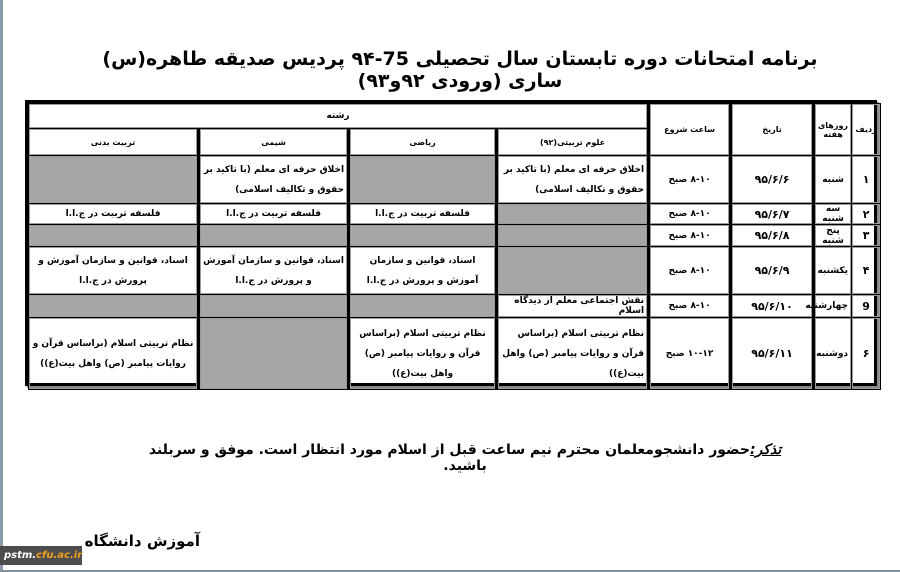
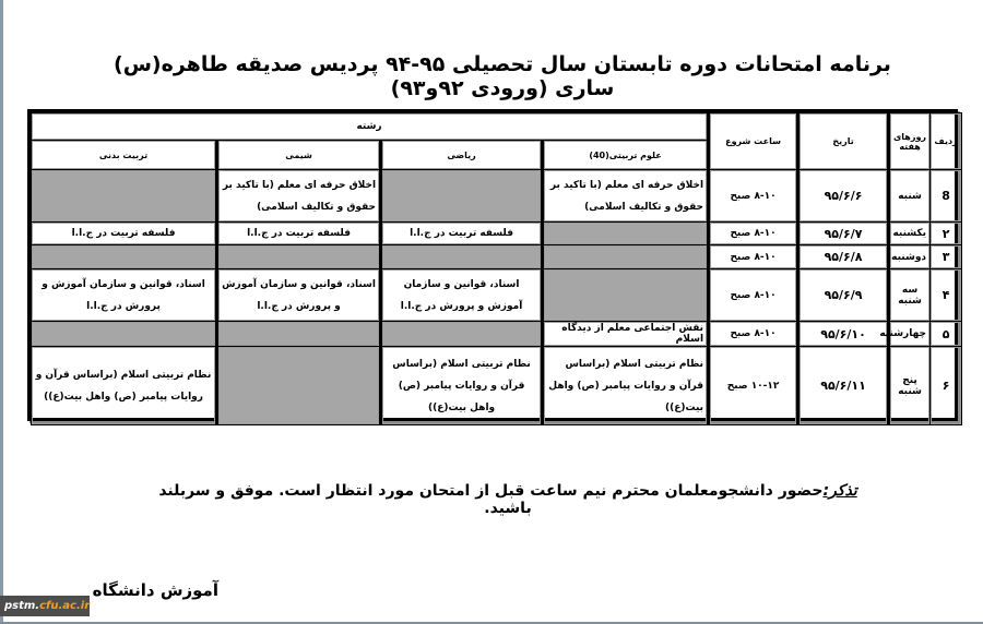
- برنامه امتحانات دوره تابستان سال تحصیلی 75-۹۴ پردیس صدیقه طاهره(س) ساری (ورودی ۹۲و۹۳)
+ برنامه امتحانات دوره تابستان سال تحصیلی ۹۵-۹۴ پردیس صدیقه طاهره(س) ساری (ورودی ۹۲و۹۳)
  ردیف	روزهای هفته	تاریخ	ساعت شروع	رشته
- علوم تربیتی(۹۲)	ریاضی	شیمی	تربیت بدنی
+ علوم تربیتی(40)	ریاضی	شیمی	تربیت بدنی
- ۱	شنبه	۹۵/۶/۶	۸-۱۰ صبح	اخلاق حرفه ای معلم (با تاکید بر حقوق و تکالیف اسلامی)		اخلاق حرفه ای معلم (با تاکید بر حقوق و تکالیف اسلامی)
+ 8	شنبه	۹۵/۶/۶	۸-۱۰ صبح	اخلاق حرفه ای معلم (با تاکید بر حقوق و تکالیف اسلامی)		اخلاق حرفه ای معلم (با تاکید بر حقوق و تکالیف اسلامی)
- ۲	سه شنبه	۹۵/۶/۷	۸-۱۰ صبح		فلسفه تربیت در ج.ا.ا	فلسفه تربیت در ج.ا.ا	فلسفه تربیت در ج.ا.ا
+ ۲	یکشنبه	۹۵/۶/۷	۸-۱۰ صبح		فلسفه تربیت در ج.ا.ا	فلسفه تربیت در ج.ا.ا	فلسفه تربیت در ج.ا.ا
- ۳	پنج شنبه	۹۵/۶/۸	۸-۱۰ صبح
+ ۳	دوشنبه	۹۵/۶/۸	۸-۱۰ صبح
- ۴	یکشنبه	۹۵/۶/۹	۸-۱۰ صبح		اسناد، قوانین و سازمان آموزش و پرورش در ج.ا.ا	اسناد، قوانین و سازمان آموزش و پرورش در ج.ا.ا	اسناد، قوانین و سازمان آموزش و پرورش در ج.ا.ا
+ ۴	سه شنبه	۹۵/۶/۹	۸-۱۰ صبح		اسناد، قوانین و سازمان آموزش و پرورش در ج.ا.ا	اسناد، قوانین و سازمان آموزش و پرورش در ج.ا.ا	اسناد، قوانین و سازمان آموزش و پرورش در ج.ا.ا
- 9	چهارشنبه	۹۵/۶/۱۰	۸-۱۰ صبح	نقش اجتماعی معلم از دیدگاه اسلام
+ ۵	چهارشنبه	۹۵/۶/۱۰	۸-۱۰ صبح	نقش اجتماعی معلم از دیدگاه اسلام
- ۶	دوشنبه	۹۵/۶/۱۱	۱۰-۱۲ صبح	نظام تربیتی اسلام (براساس قرآن و روایات پیامبر (ص) واهل بیت(ع))	نظام تربیتی اسلام (براساس قرآن و روایات پیامبر (ص) واهل بیت(ع))		نظام تربیتی اسلام (براساس قرآن و روایات پیامبر (ص) واهل بیت(ع))
+ ۶	پنج شنبه	۹۵/۶/۱۱	۱۰-۱۲ صبح	نظام تربیتی اسلام (براساس قرآن و روایات پیامبر (ص) واهل بیت(ع))	نظام تربیتی اسلام (براساس قرآن و روایات پیامبر (ص) واهل بیت(ع))		نظام تربیتی اسلام (براساس قرآن و روایات پیامبر (ص) واهل بیت(ع))
- تذکر:حضور دانشجومعلمان محترم نیم ساعت قبل از اسلام مورد انتظار است. موفق و سربلند باشید.
+ تذکر:حضور دانشجومعلمان محترم نیم ساعت قبل از امتحان مورد انتظار است. موفق و سربلند باشید.
  آموزش دانشگاه
  pstm.cfu.ac.ir
